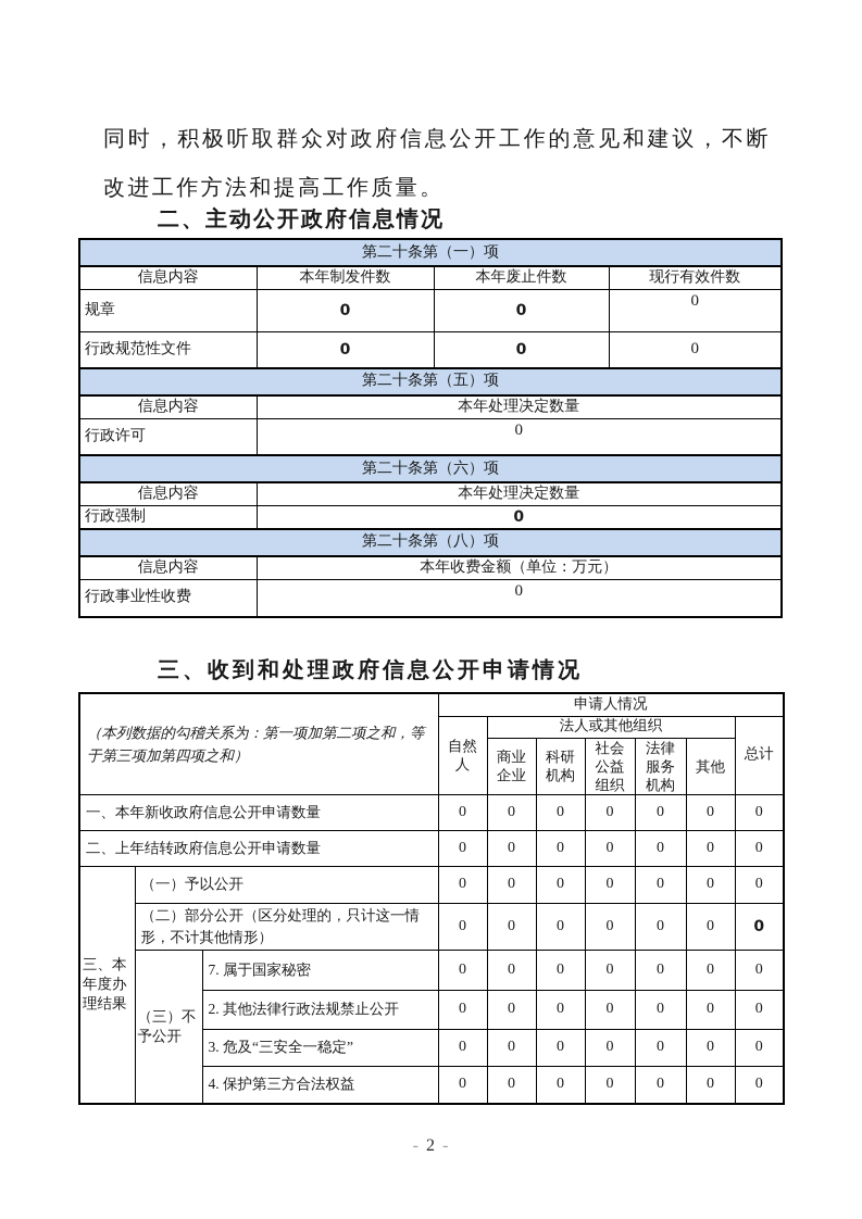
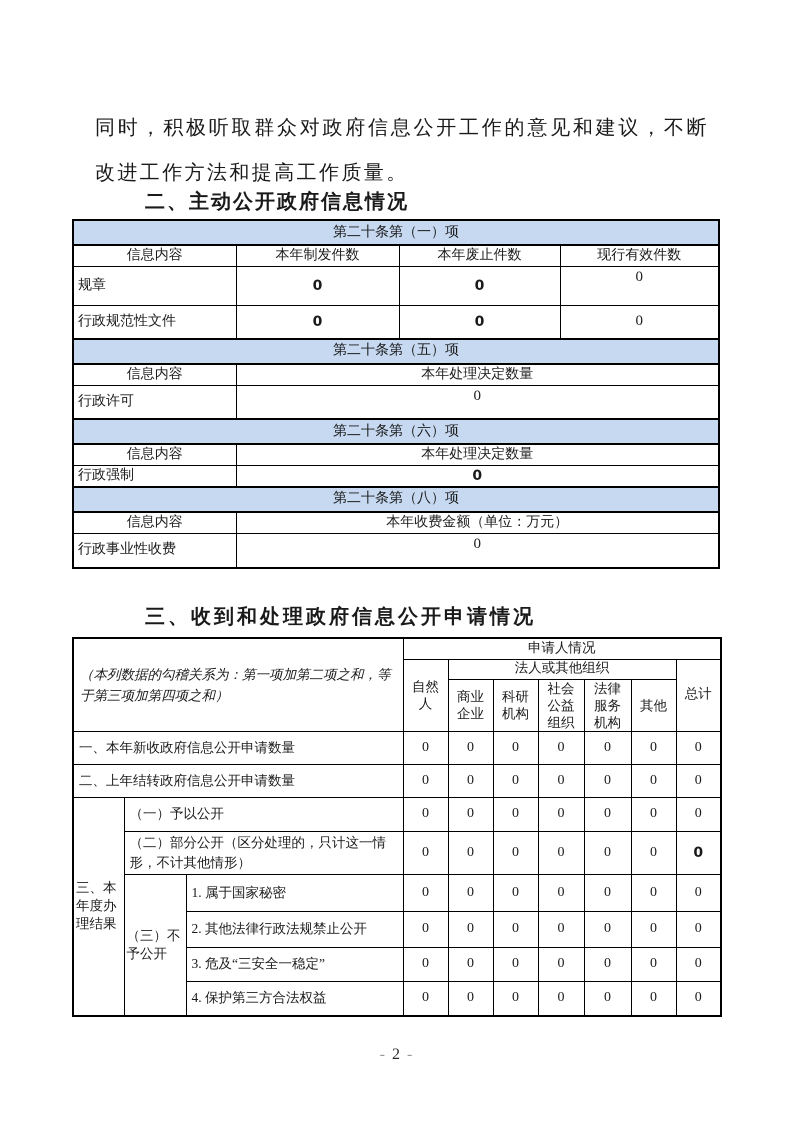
  同时，积极听取群众对政府信息公开工作的意见和建议，不断改进工作方法和提高工作质量。
  二、主动公开政府信息情况
  第二十条第（一）项
  信息内容	本年制发件数	本年废止件数	现行有效件数
  规章	0	0	0
  行政规范性文件	0	0	0
  第二十条第（五）项
  信息内容	本年处理决定数量
  行政许可	0
  第二十条第（六）项
  信息内容	本年处理决定数量
  行政强制	0
  第二十条第（八）项
  信息内容	本年收费金额（单位：万元）
  行政事业性收费	0
  三、收到和处理政府信息公开申请情况
  （本列数据的勾稽关系为：第一项加第二项之和，等于第三项加第四项之和）	申请人情况
  自然 人	法人或其他组织	总计
  商业 企业	科研 机构	社会 公益 组织	法律 服务 机构	其他
  一、本年新收政府信息公开申请数量	0	0	0	0	0	0	0
  二、上年结转政府信息公开申请数量	0	0	0	0	0	0	0
  三、本 年度办 理结果	（一）予以公开	0	0	0	0	0	0	0
  （二）部分公开（区分处理的，只计这一情形，不计其他情形）	0	0	0	0	0	0	0
- （三）不 予公开	7. 属于国家秘密	0	0	0	0	0	0	0
+ （三）不 予公开	1. 属于国家秘密	0	0	0	0	0	0	0
  2. 其他法律行政法规禁止公开	0	0	0	0	0	0	0
  3. 危及“三安全一稳定”	0	0	0	0	0	0	0
  4. 保护第三方合法权益	0	0	0	0	0	0	0
  - 2 -
